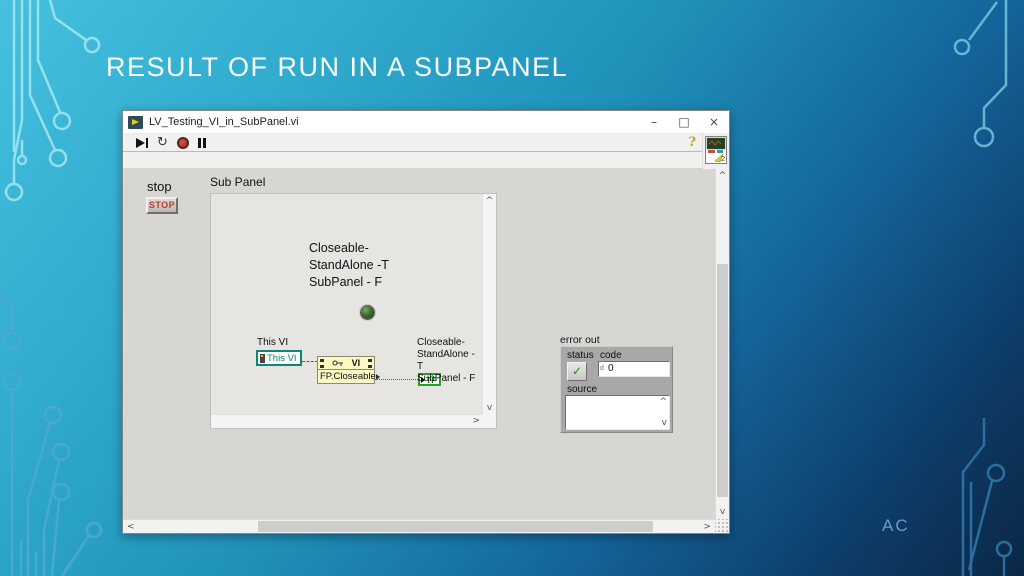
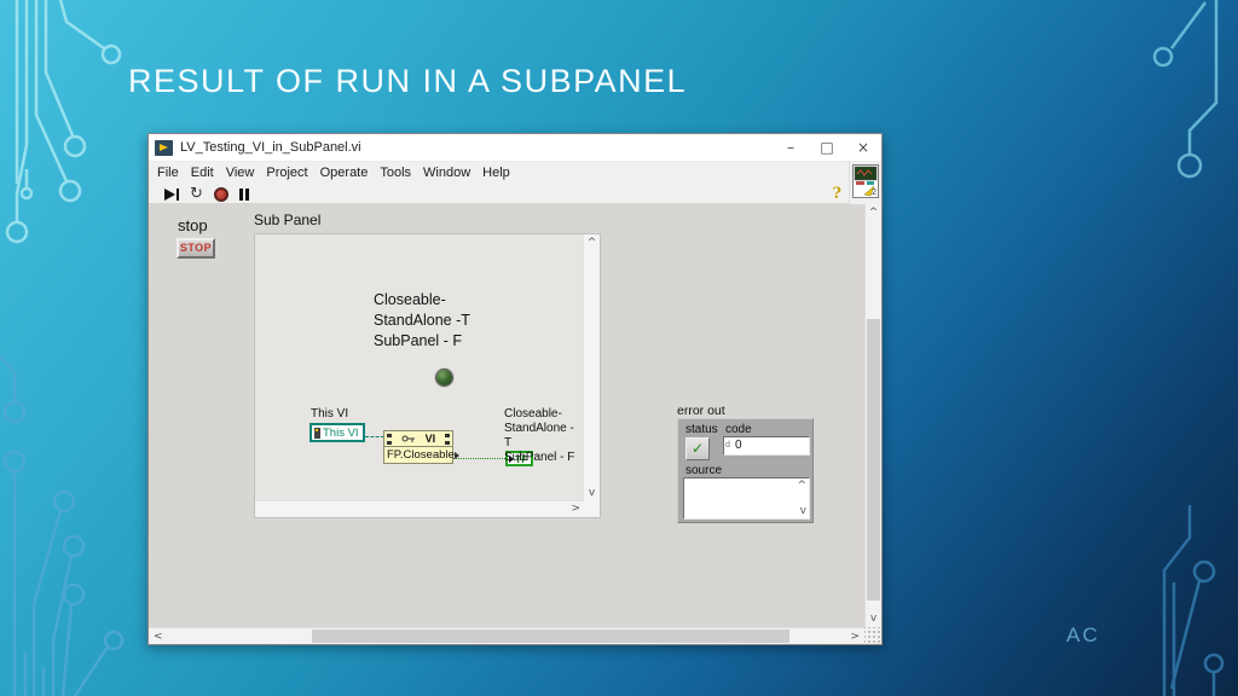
  RESULT OF RUN IN A SUBPANEL
  AC
  LV_Testing_VI_in_SubPanel.vi
  –
  □
  ×
+ File
+ Edit
+ View
+ Project
+ Operate
+ Tools
+ Window
+ Help
  ↻
  ?
  stop
  STOP
  Sub Panel
  Closeable-
  StandAlone -T
  SubPanel - F
  This VI
  This VI
  VI
  FP.Closeable
  TF
  Closeable-
  StandAlone -T
  SubPanel - F
  ^
  v
  >
  error out
  status
  ✓
  code
  0
  source
  ^
  v
  ^
  v
  <
  >
